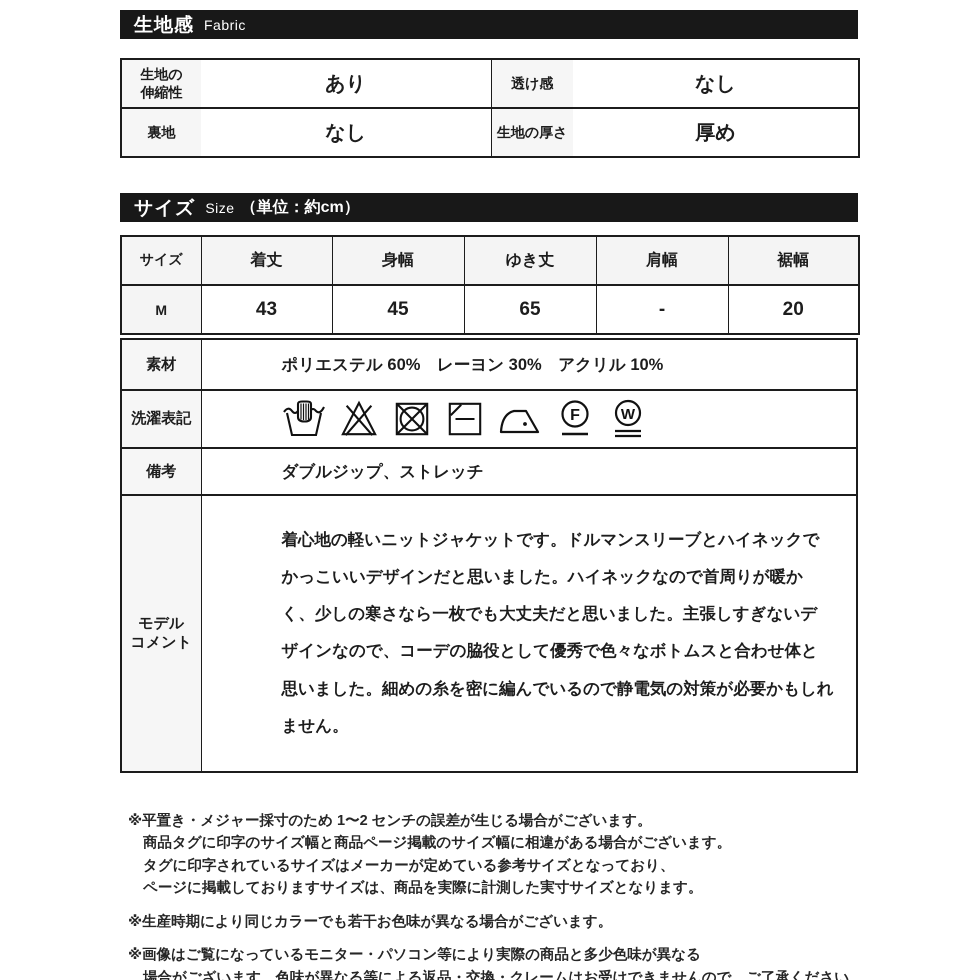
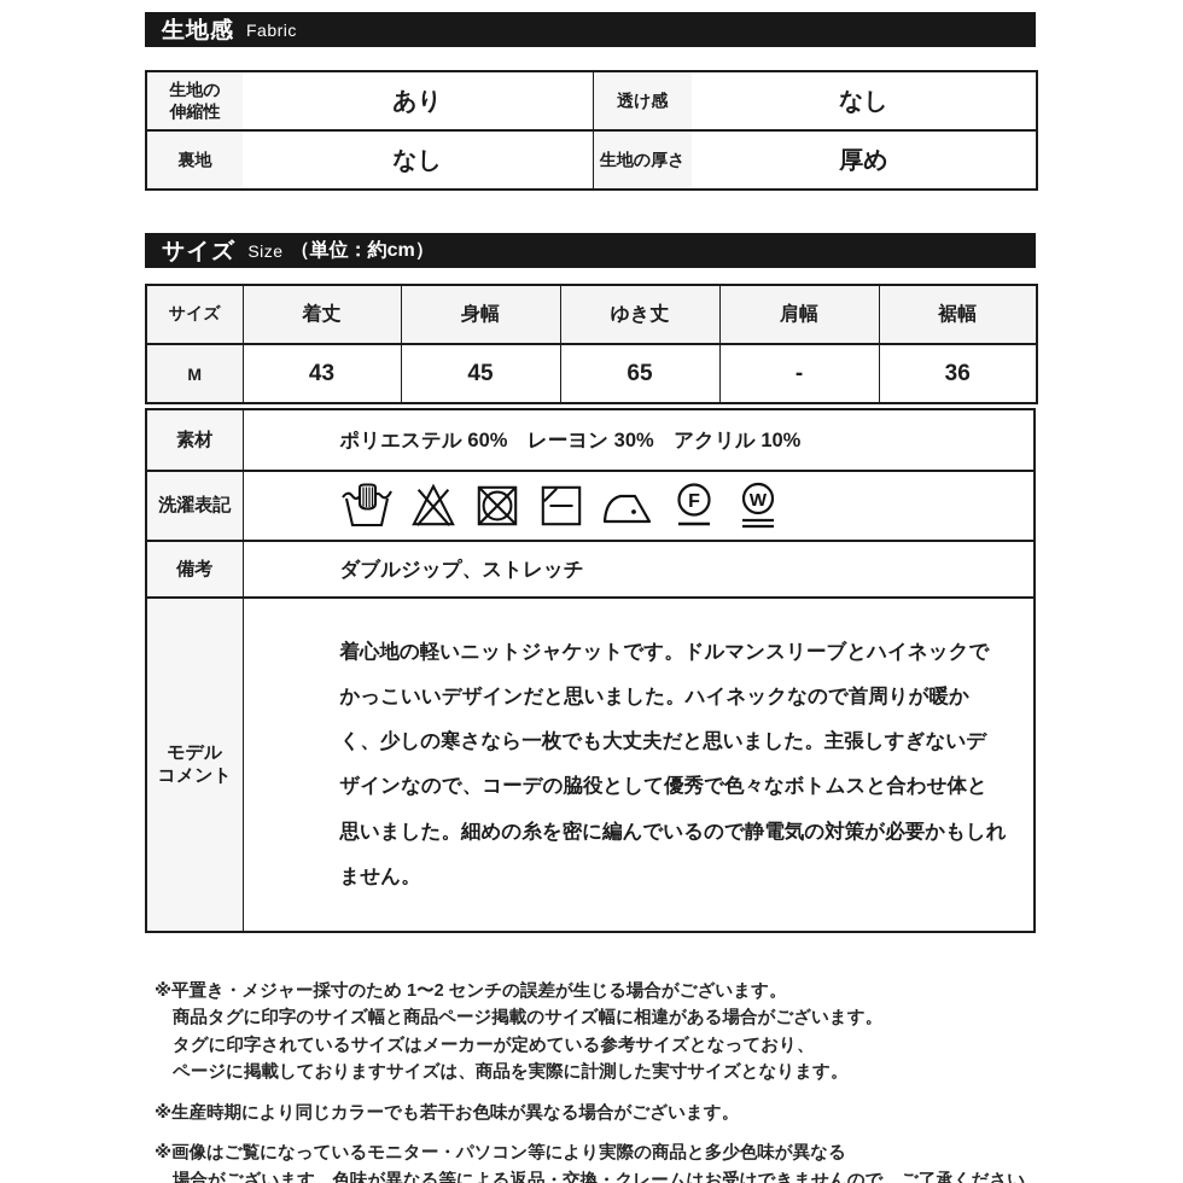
  生地感
  Fabric
  生地の 伸縮性	あり	透け感	なし
  裏地	なし	生地の厚さ	厚め
  サイズ
  Size
  （単位：約cm）
  サイズ	着丈	身幅	ゆき丈	肩幅	裾幅
- M	43	45	65	-	20
+ M	43	45	65	-	36
  素材	ポリエステル 60% レーヨン 30% アクリル 10%
  洗濯表記	F W
  備考	ダブルジップ、ストレッチ
  モデル コメント	着心地の軽いニットジャケットです。ドルマンスリーブとハイネックでかっこいいデザインだと思いました。ハイネックなので首周りが暖かく、少しの寒さなら一枚でも大丈夫だと思いました。主張しすぎないデザインなので、コーデの脇役として優秀で色々なボトムスと合わせ体と思いました。細めの糸を密に編んでいるので静電気の対策が必要かもしれません。
  ※平置き・メジャー採寸のため 1〜2 センチの誤差が生じる場合がございます。
  商品タグに印字のサイズ幅と商品ページ掲載のサイズ幅に相違がある場合がございます。
  タグに印字されているサイズはメーカーが定めている参考サイズとなっており、
  ページに掲載しておりますサイズは、商品を実際に計測した実寸サイズとなります。
  ※生産時期により同じカラーでも若干お色味が異なる場合がございます。
  ※画像はご覧になっているモニター・パソコン等により実際の商品と多少色味が異なる
  場合がございます。色味が異なる等による返品・交換・クレームはお受けできませんので、ご了承ください。
